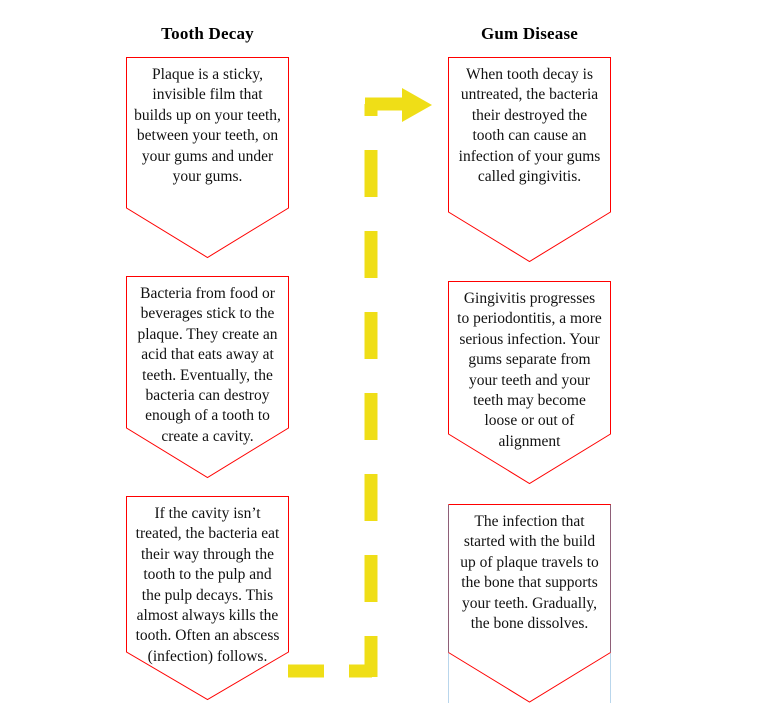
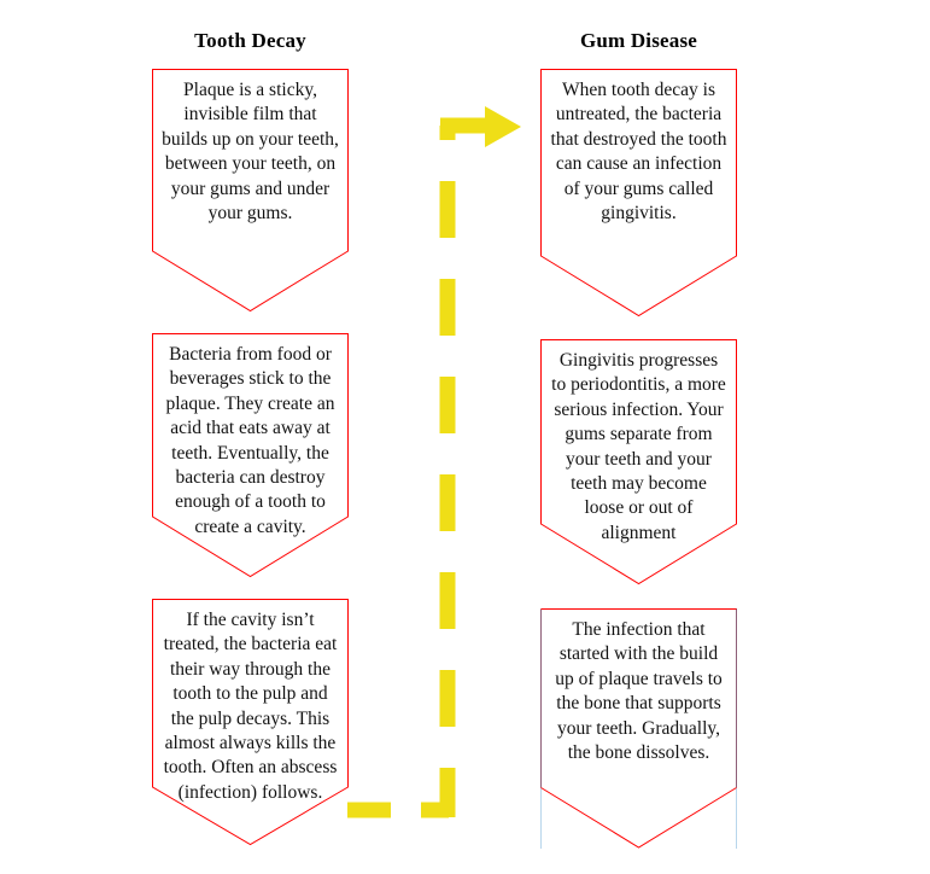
  Tooth Decay
  Gum Disease
  Plaque is a sticky, invisible film that builds up on your teeth, between your teeth, on your gums and under your gums.
  Bacteria from food or beverages stick to the plaque. They create an acid that eats away at teeth. Eventually, the bacteria can destroy enough of a tooth to create a cavity.
  If the cavity isn’t treated, the bacteria eat their way through the tooth to the pulp and the pulp decays. This almost always kills the tooth. Often an abscess (infection) follows.
- When tooth decay is untreated, the bacteria their destroyed the tooth can cause an infection of your gums called gingivitis.
+ When tooth decay is untreated, the bacteria that destroyed the tooth can cause an infection of your gums called gingivitis.
  Gingivitis progresses to periodontitis, a more serious infection. Your gums separate from your teeth and your teeth may become loose or out of alignment
  The infection that started with the build up of plaque travels to the bone that supports your teeth. Gradually, the bone dissolves.
